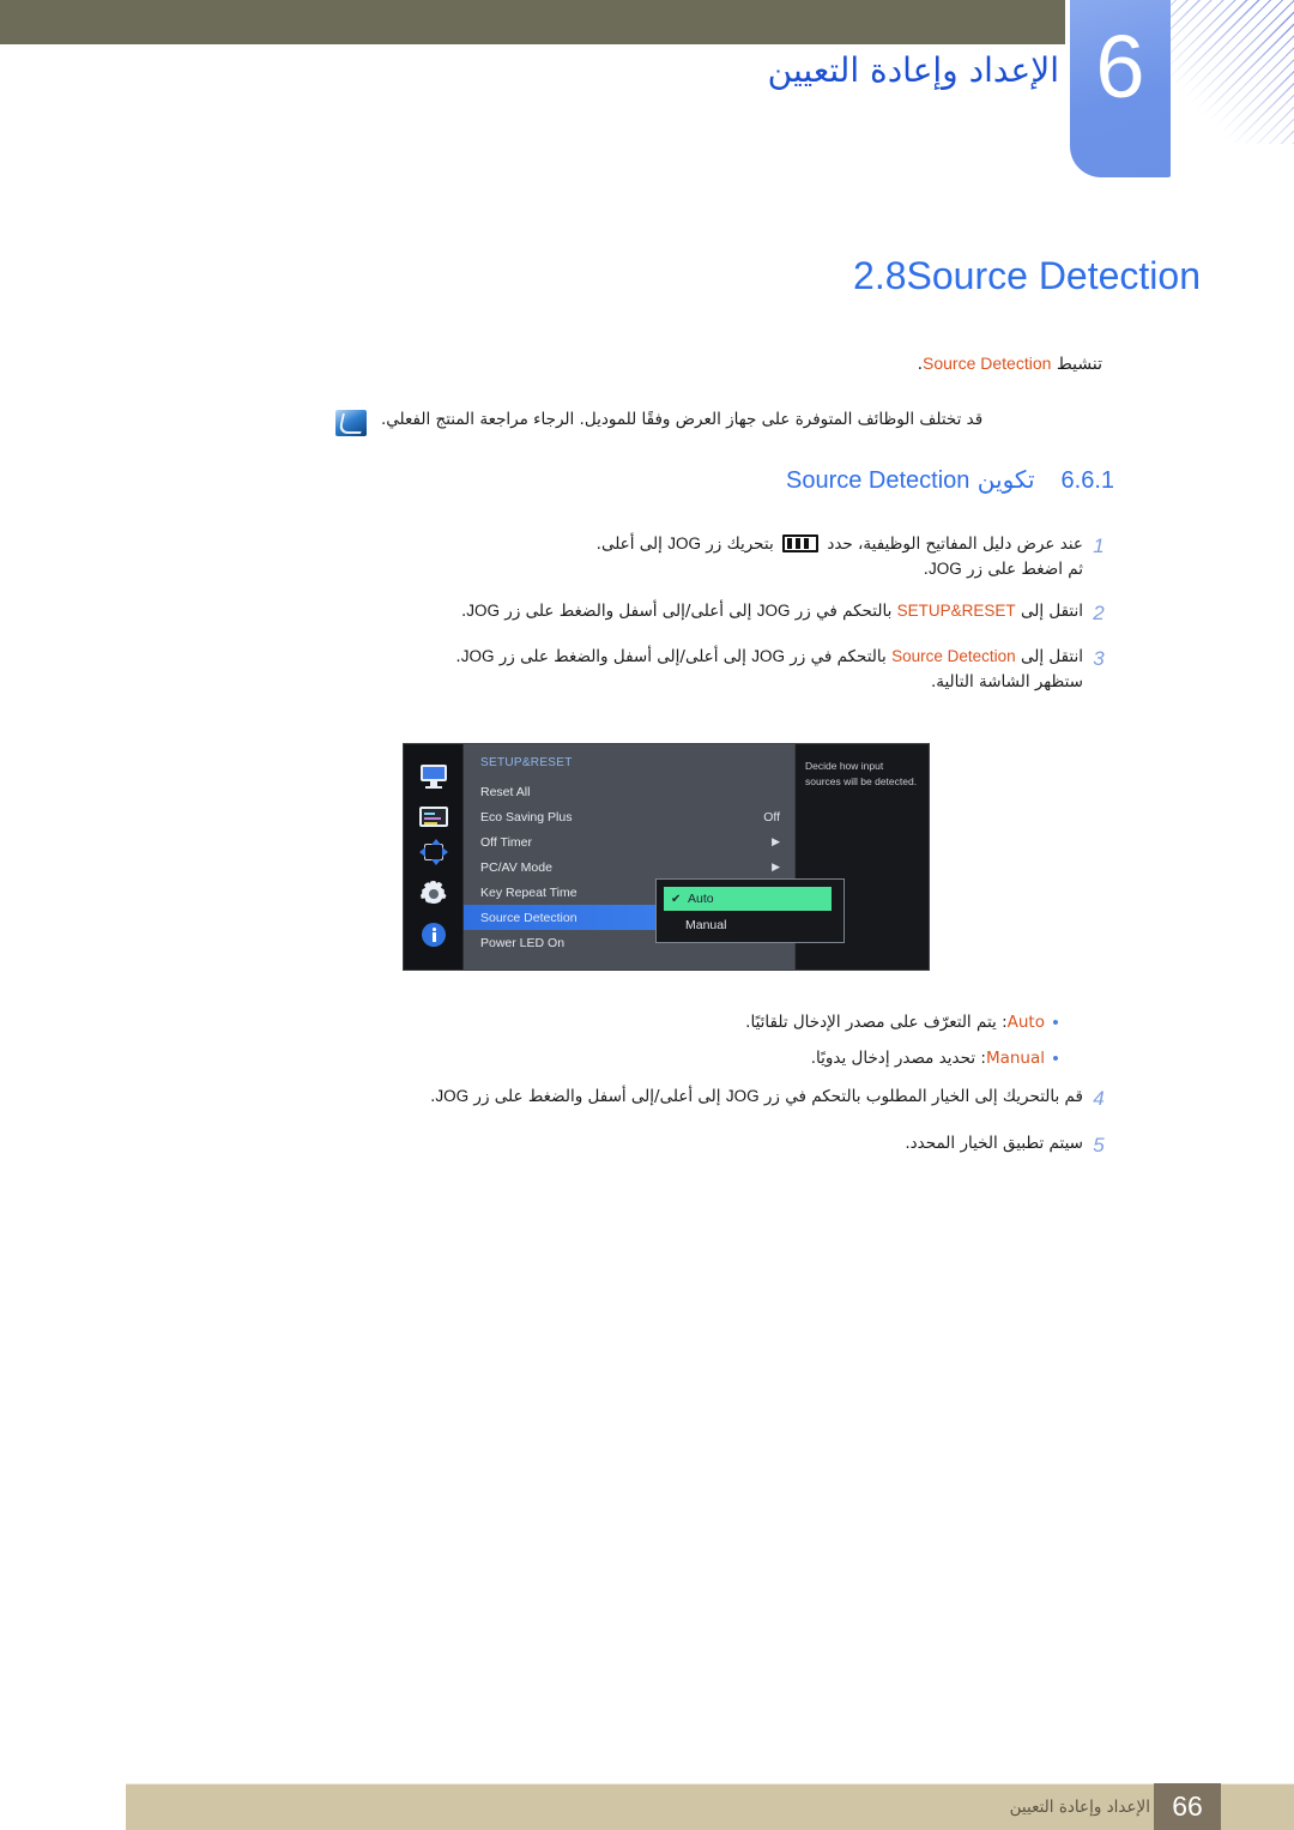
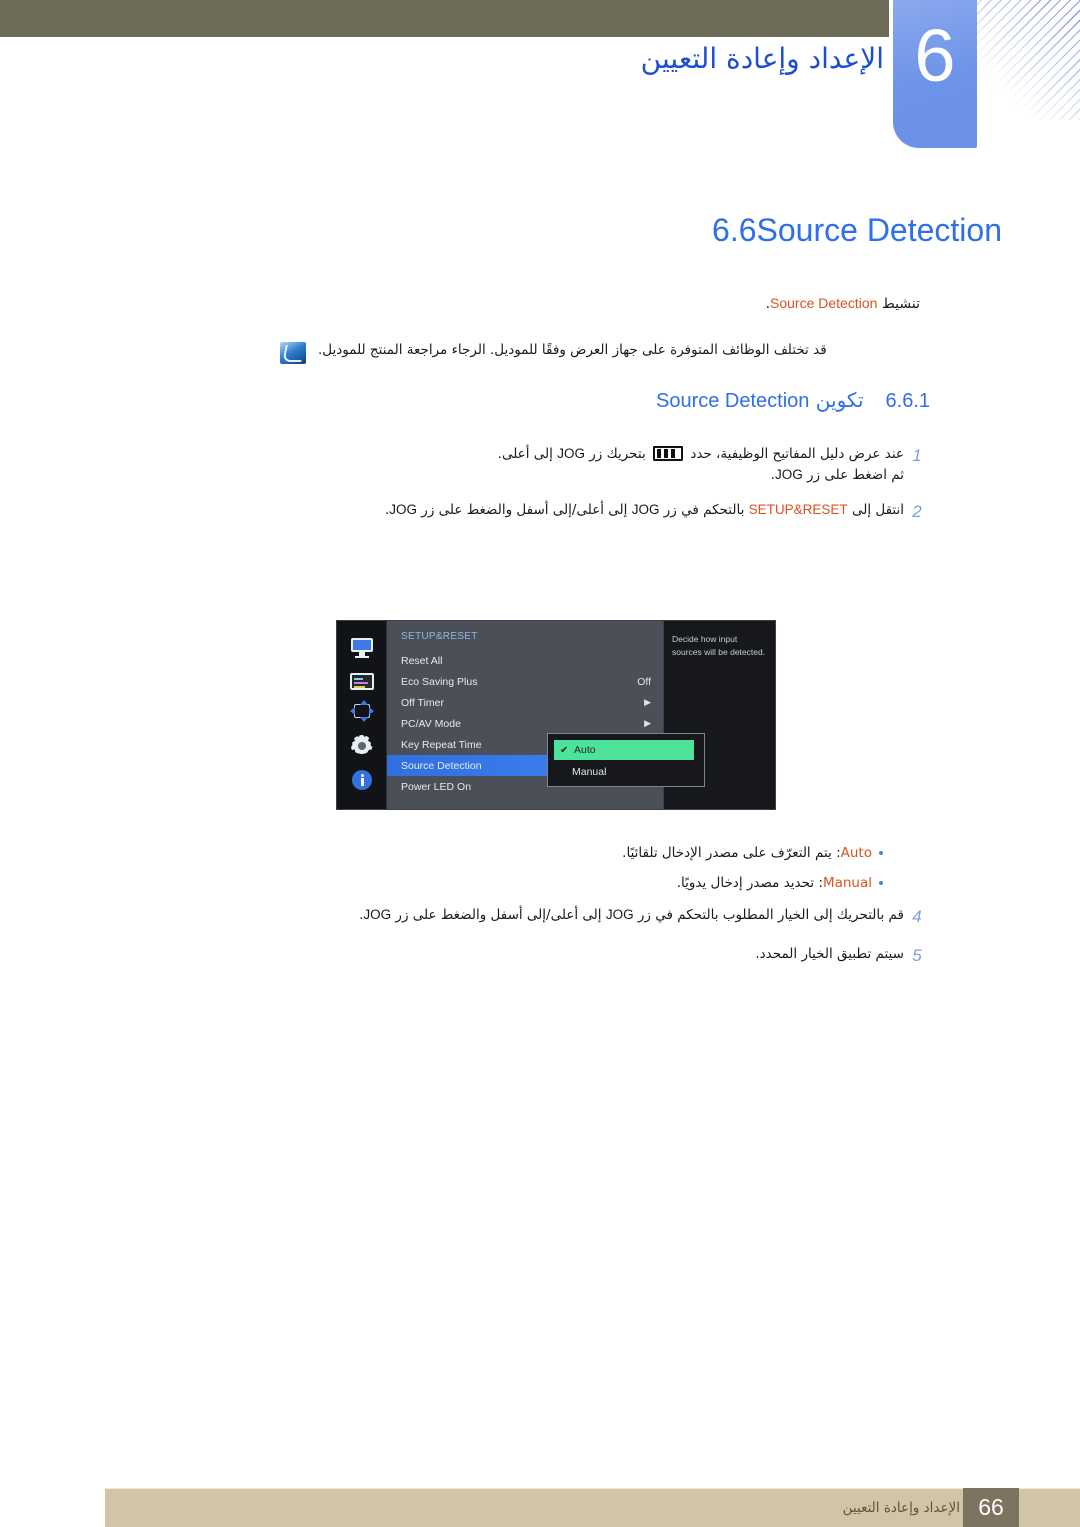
  6
  الإعداد وإعادة التعيين
- 2.8Source Detection
+ 6.6Source Detection
  تنشيط Source Detection.
- قد تختلف الوظائف المتوفرة على جهاز العرض وفقًا للموديل. الرجاء مراجعة المنتج الفعلي.
+ قد تختلف الوظائف المتوفرة على جهاز العرض وفقًا للموديل. الرجاء مراجعة المنتج للموديل.
  6.6.1تكوين Source Detection
  1
  عند عرض دليل المفاتيح الوظيفية، حدد بتحريك زر JOG إلى أعلى.
  ثم اضغط على زر JOG.
  2
  انتقل إلى SETUP&RESET بالتحكم في زر JOG إلى أعلى/إلى أسفل والضغط على زر JOG.
- 3
- انتقل إلى Source Detection بالتحكم في زر JOG إلى أعلى/إلى أسفل والضغط على زر JOG.
- ستظهر الشاشة التالية.
  SETUP&RESET
  Reset All
  Eco Saving Plus
  Off
  Off Timer
  ▶
  PC/AV Mode
  ▶
  Key Repeat Time
  Source Detection
  Power LED On
  ✔
  Auto
  Manual
  Decide how input sources will be detected.
  •
  Auto: يتم التعرّف على مصدر الإدخال تلقائيًا.
  •
  Manual: تحديد مصدر إدخال يدويًا.
  4
  قم بالتحريك إلى الخيار المطلوب بالتحكم في زر JOG إلى أعلى/إلى أسفل والضغط على زر JOG.
  5
  سيتم تطبيق الخيار المحدد.
  الإعداد وإعادة التعيين
  66
